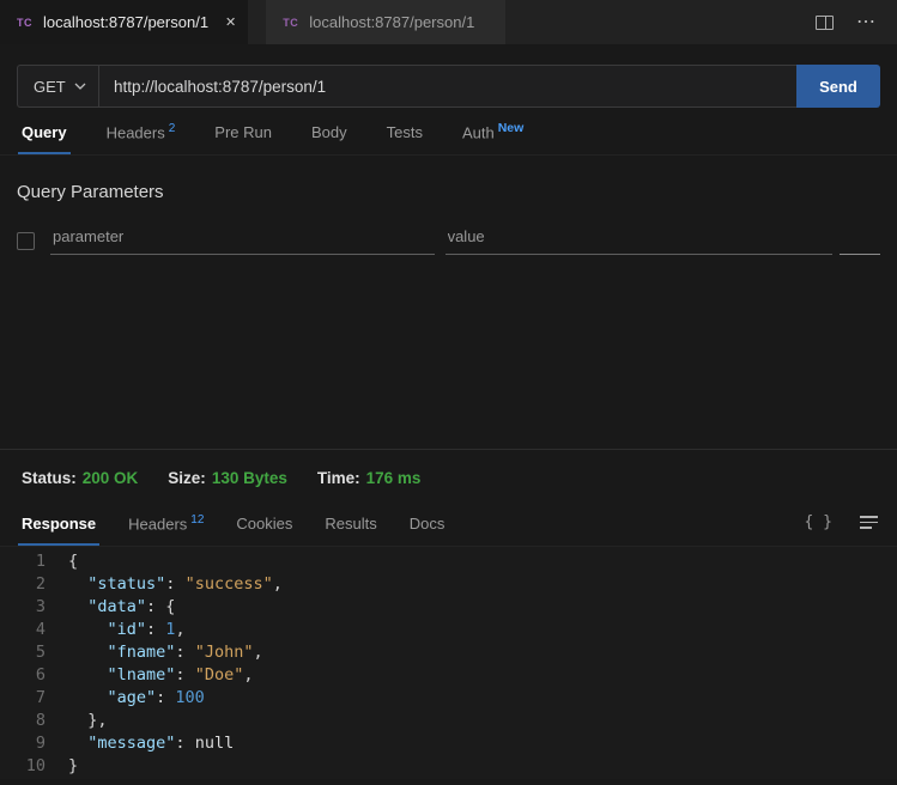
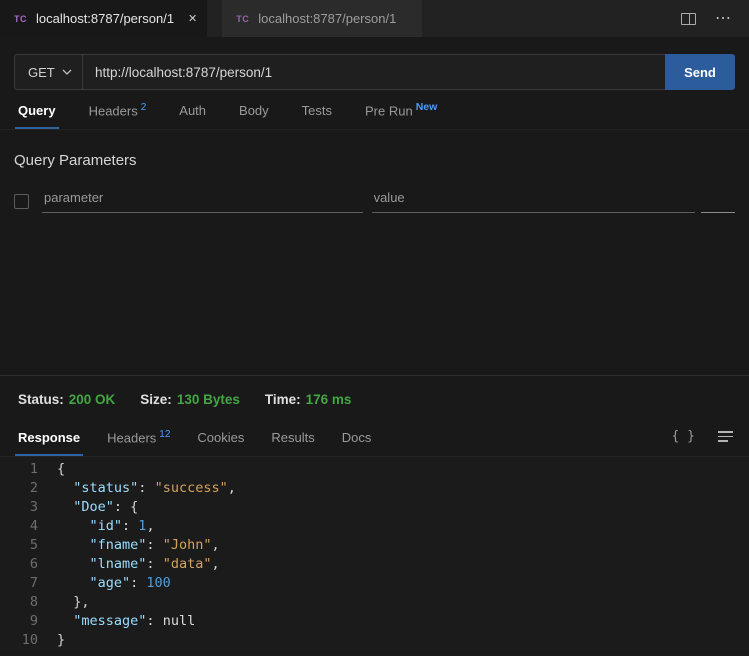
  TC
  localhost:8787/person/1
  ✕
  TC
  localhost:8787/person/1
  ⋯
  GET
  http://localhost:8787/person/1
  Send
  Query
  Headers 2
- Pre Run
+ Auth
  Body
  Tests
- Auth New
+ Pre Run New
  Query Parameters
  parameter
  value
  Status: 200 OK
  Size: 130 Bytes
  Time: 176 ms
  Response
  Headers 12
  Cookies
  Results
  Docs
  { }
  1
  {
  2
  "status": "success",
  3
- "data": {
+ "Doe": {
  4
  "id": 1,
  5
  "fname": "John",
  6
- "lname": "Doe",
+ "lname": "data",
  7
  "age": 100
  8
  },
  9
  "message": null
  10
  }
